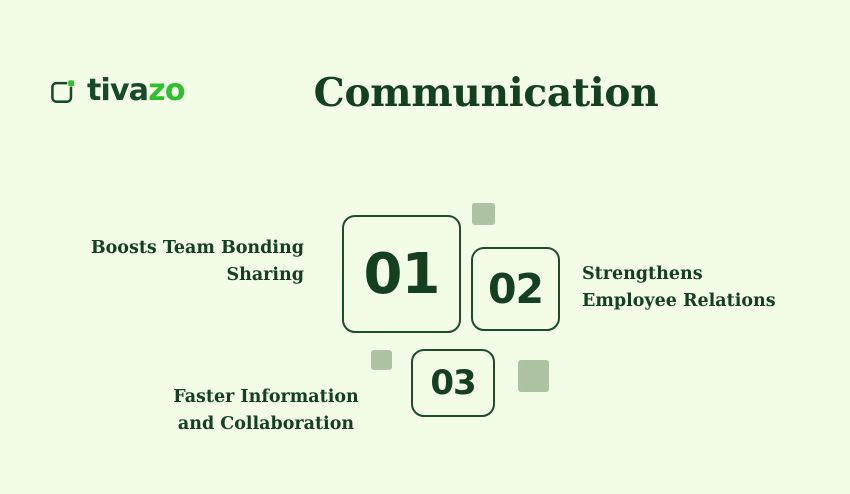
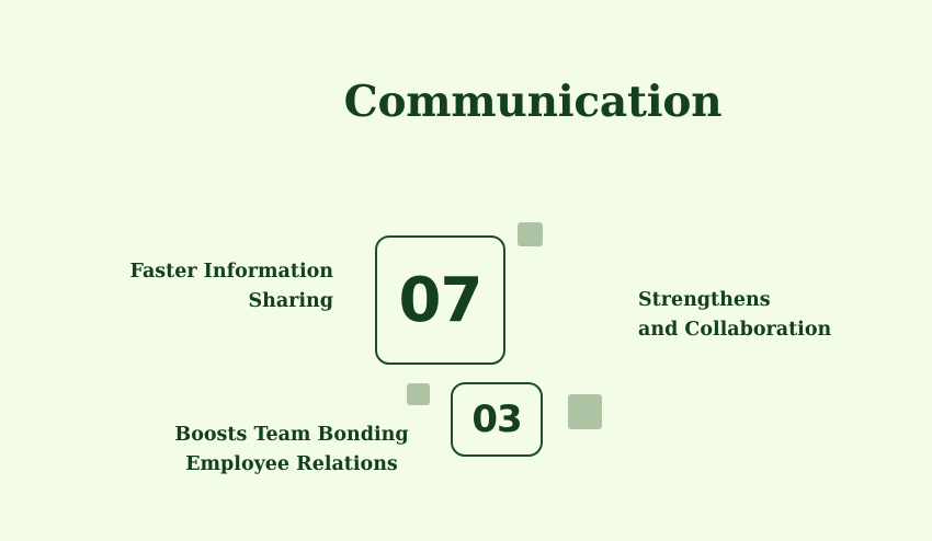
- tivazo
  Communication
- 01
+ 07
- 02
  03
- Boosts Team Bonding
+ Faster Information
  Sharing
  Strengthens
- Employee Relations
+ and Collaboration
- Faster Information
+ Boosts Team Bonding
- and Collaboration
+ Employee Relations
